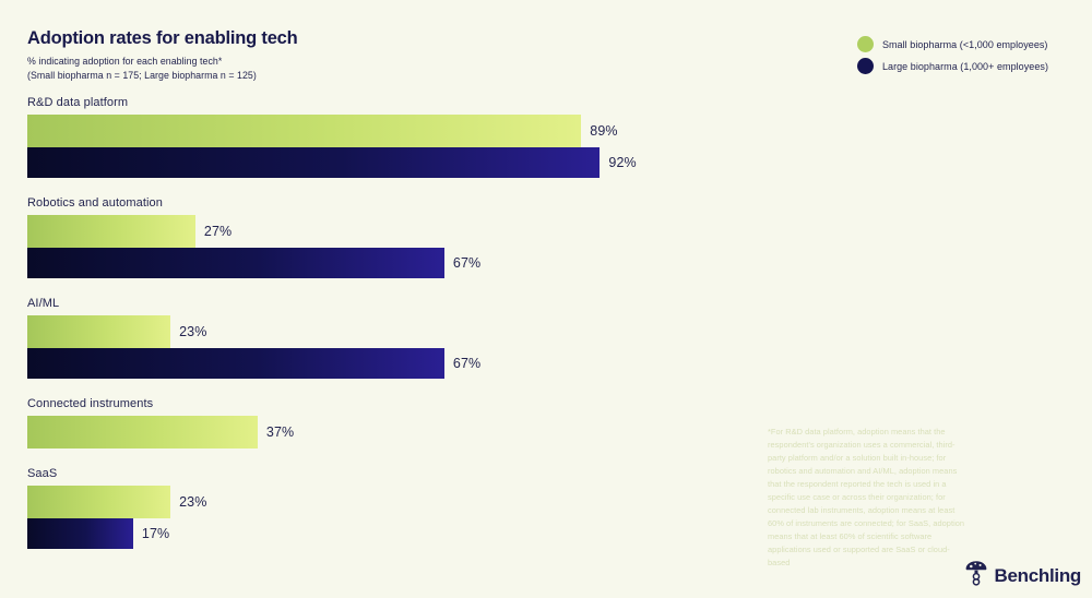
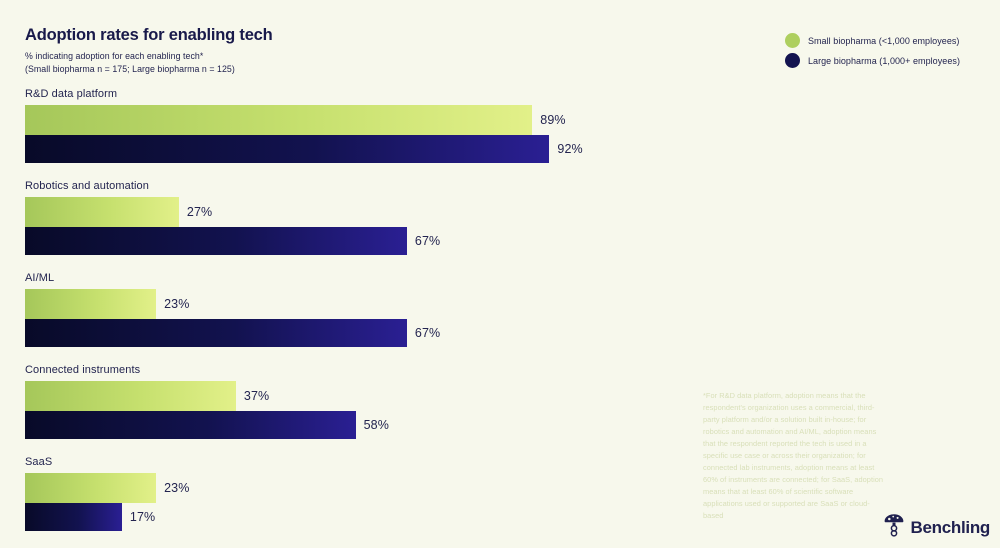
  Adoption rates for enabling tech
  % indicating adoption for each enabling tech*
  (Small biopharma n = 175; Large biopharma n = 125)
  Small biopharma (<1,000 employees)
  Large biopharma (1,000+ employees)
  R&D data platform
  89%
  92%
  Robotics and automation
  27%
  67%
  AI/ML
  23%
  67%
  Connected instruments
  37%
+ 58%
  SaaS
  23%
  17%
  *For R&D data platform, adoption means that the respondent's organization uses a commercial, third-party platform and/or a solution built in-house; for robotics and automation and AI/ML, adoption means that the respondent reported the tech is used in a specific use case or across their organization; for connected lab instruments, adoption means at least 60% of instruments are connected; for SaaS, adoption means that at least 60% of scientific software applications used or supported are SaaS or cloud-based
  Benchling
